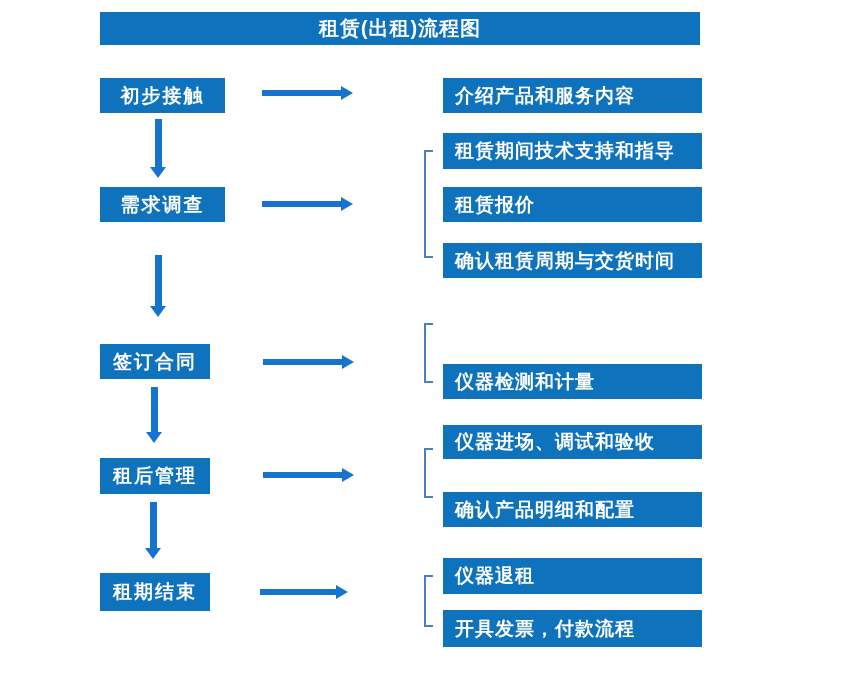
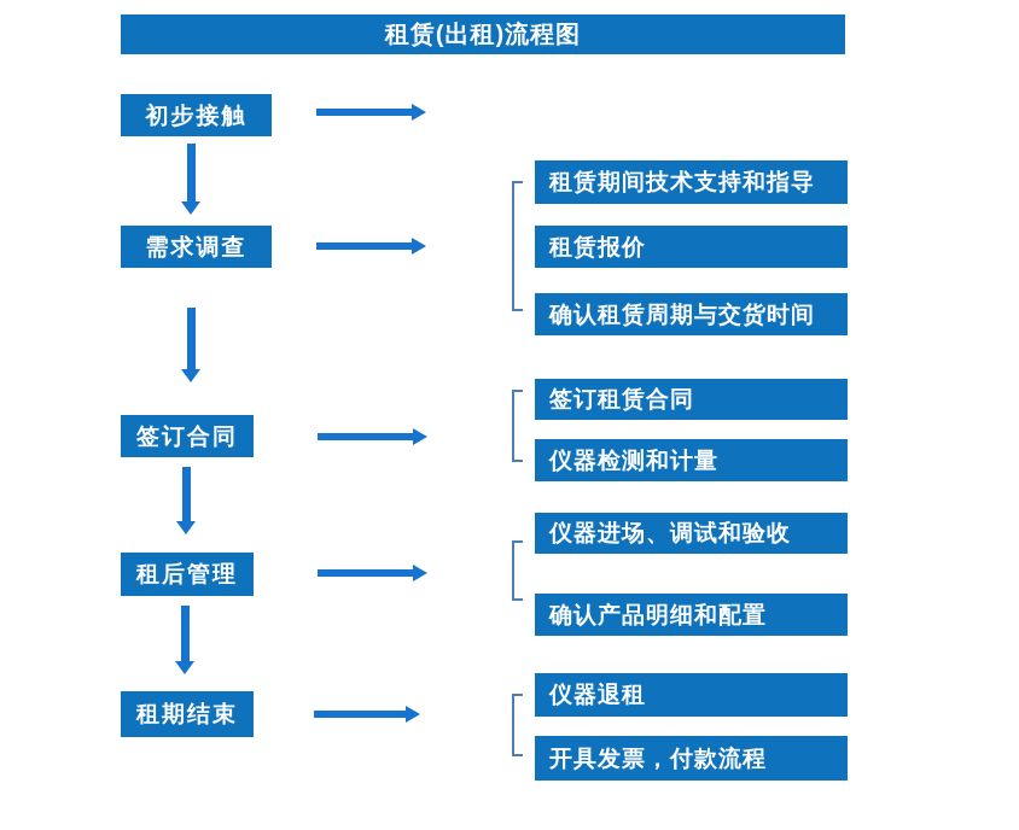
  租赁(出租)流程图
  初步接触
  需求调查
  签订合同
  租后管理
  租期结束
- 介绍产品和服务内容
  租赁期间技术支持和指导
  租赁报价
  确认租赁周期与交货时间
+ 签订租赁合同
  仪器检测和计量
  仪器进场、调试和验收
  确认产品明细和配置
  仪器退租
  开具发票，付款流程
